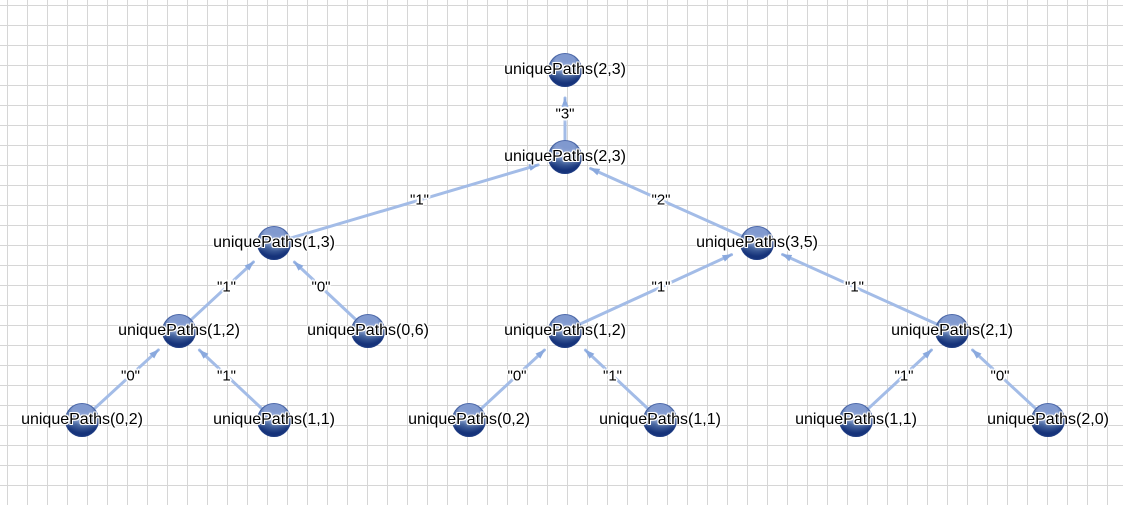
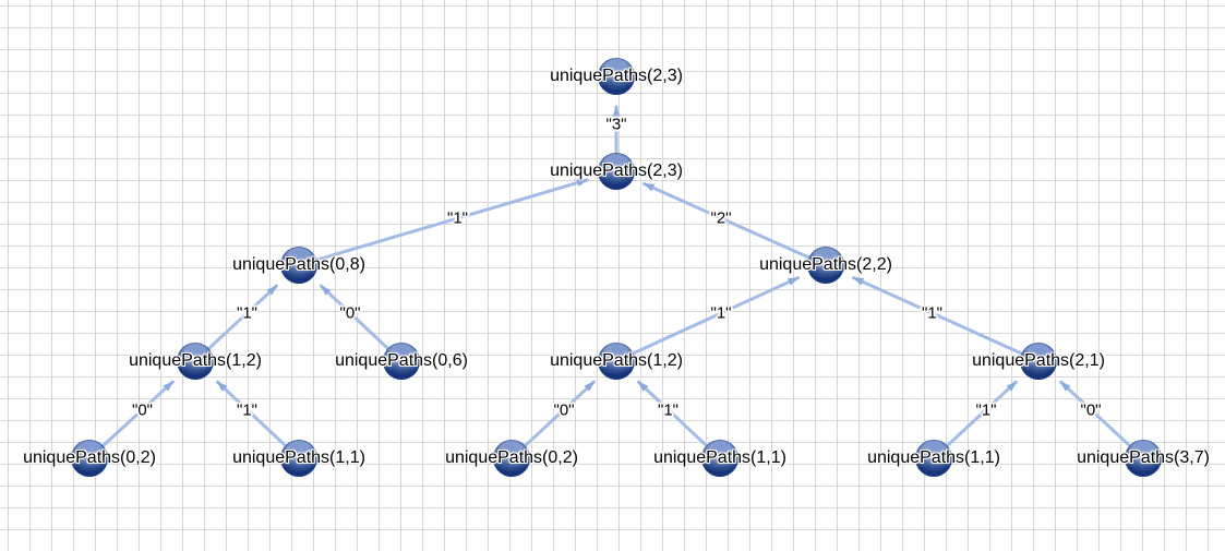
  uniquePaths(2,3)
  uniquePaths(2,3)
- uniquePaths(1,3)
+ uniquePaths(0,8)
- uniquePaths(3,5)
+ uniquePaths(2,2)
  uniquePaths(1,2)
  uniquePaths(0,6)
  uniquePaths(1,2)
  uniquePaths(2,1)
  uniquePaths(0,2)
  uniquePaths(1,1)
  uniquePaths(0,2)
  uniquePaths(1,1)
  uniquePaths(1,1)
- uniquePaths(2,0)
+ uniquePaths(3,7)
  "3"
  "1"
  "2"
  "1"
  "0"
  "0"
  "1"
  "1"
  "1"
  "0"
  "1"
  "1"
  "0"
